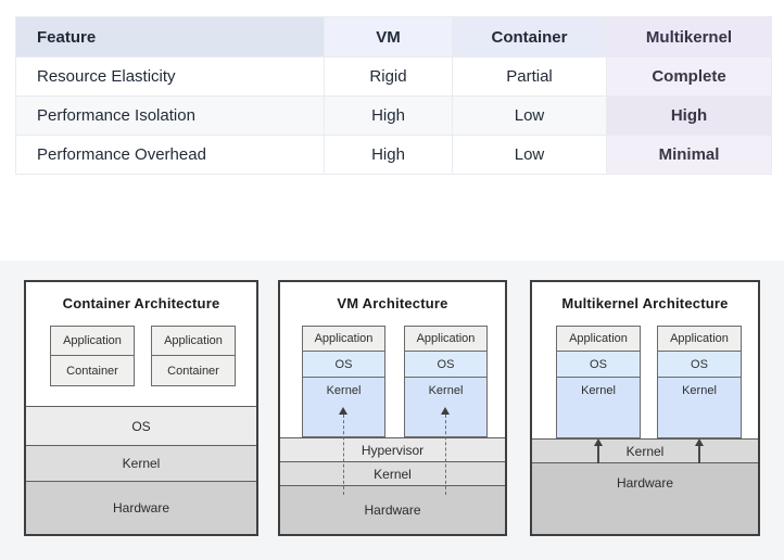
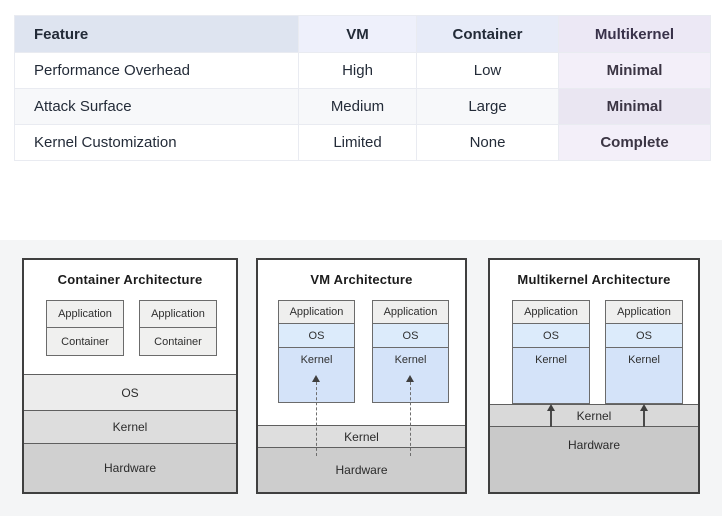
  Feature	VM	Container	Multikernel
- Resource Elasticity	Rigid	Partial	Complete
- Performance Isolation	High	Low	High
  Performance Overhead	High	Low	Minimal
+ Attack Surface	Medium	Large	Minimal
+ Kernel Customization	Limited	None	Complete
  Container Architecture
  Application
  Container
  Application
  Container
  OS
  Kernel
  Hardware
  VM Architecture
  Application
  OS
  Kernel
  Application
  OS
  Kernel
- Hypervisor
  Kernel
  Hardware
  Multikernel Architecture
  Application
  OS
  Kernel
  Application
  OS
  Kernel
  Kernel
  Hardware
